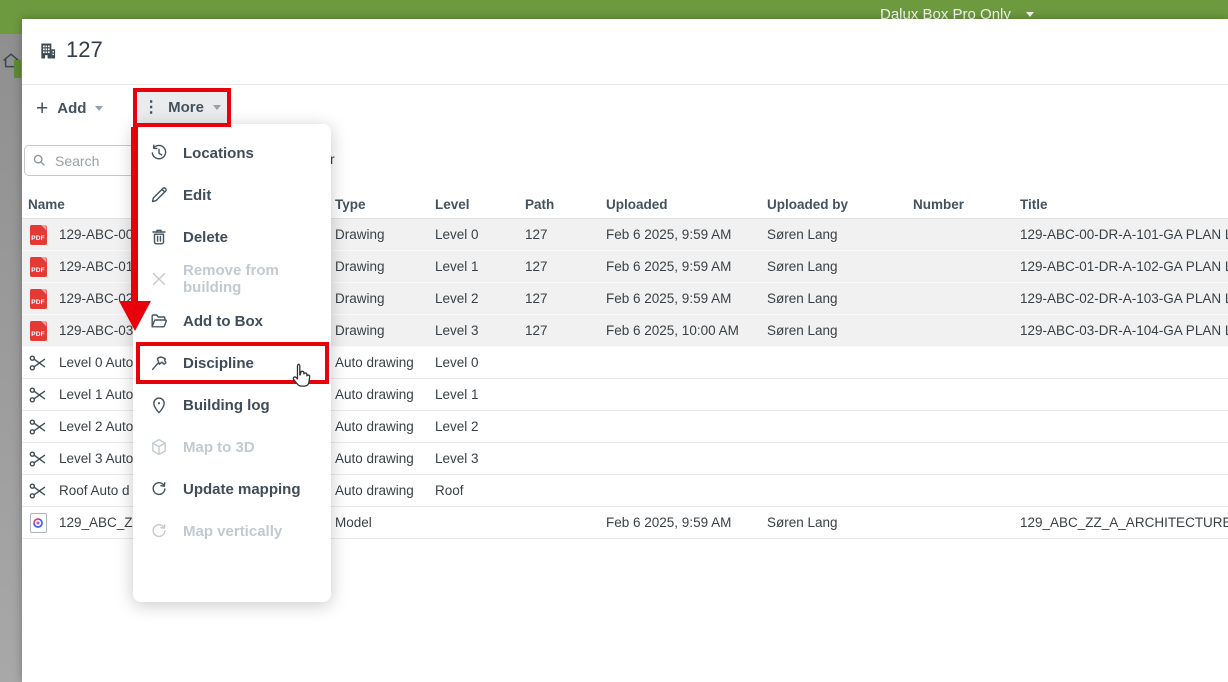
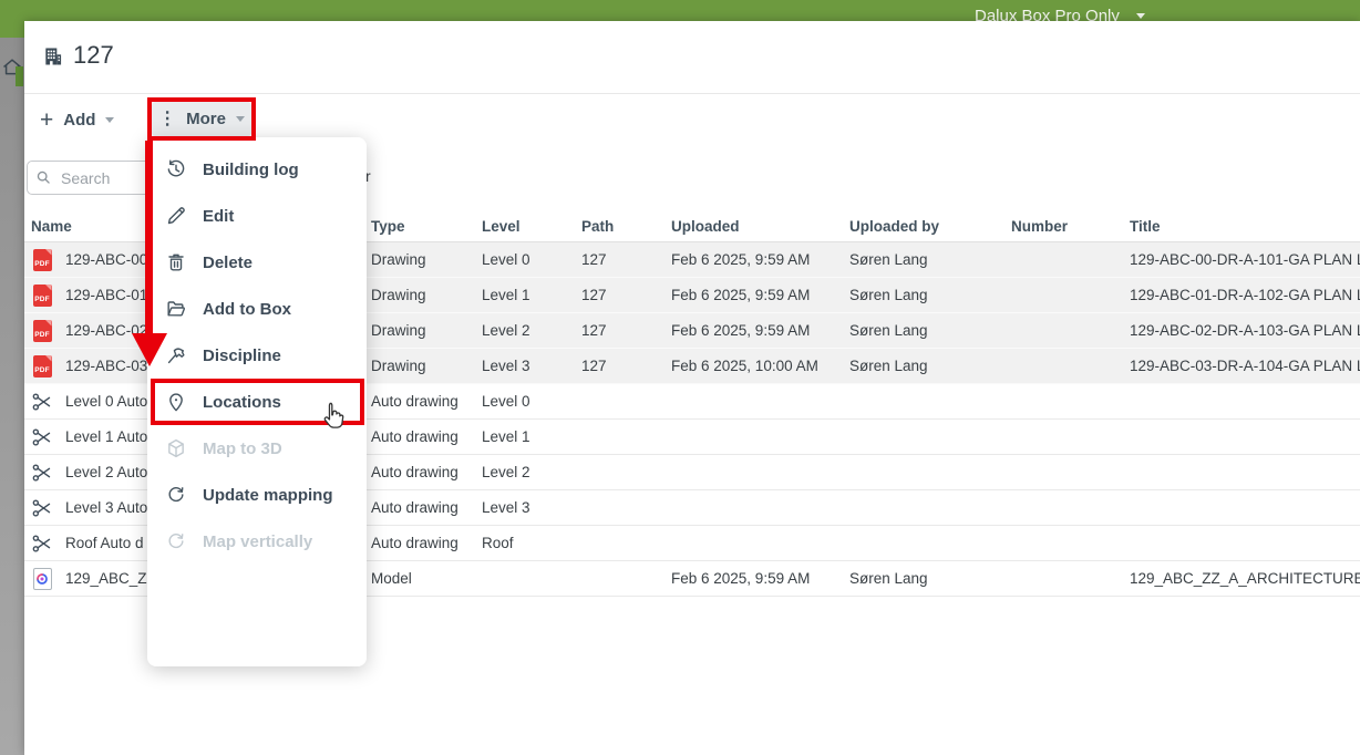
  Dalux Box Pro Only
  127
  +
  Add
  ⋮
  More
  Search
  r
  Name
  Type
  Level
  Path
  Uploaded
  Uploaded by
  Number
  Title
  129-ABC-00
  Drawing
  Level 0
  127
  Feb 6 2025, 9:59 AM
  Søren Lang
  129-ABC-00-DR-A-101-GA PLAN
  129-ABC-01
  Drawing
  Level 1
  127
  Feb 6 2025, 9:59 AM
  Søren Lang
  129-ABC-01-DR-A-102-GA PLAN
  129-ABC-02
  Drawing
  Level 2
  127
  Feb 6 2025, 9:59 AM
  Søren Lang
  129-ABC-02-DR-A-103-GA PLAN
  129-ABC-03
  Drawing
  Level 3
  127
  Feb 6 2025, 10:00 AM
  Søren Lang
  129-ABC-03-DR-A-104-GA PLAN
  Level 0 Auto
  Auto drawing
  Level 0
  Level 1 Auto
  Auto drawing
  Level 1
  Level 2 Auto
  Auto drawing
  Level 2
  Level 3 Auto
  Auto drawing
  Level 3
  Roof Auto d
  Auto drawing
  Roof
  129_ABC_Z
  Model
  Feb 6 2025, 9:59 AM
  Søren Lang
  129_ABC_ZZ_A_ARCHITECTURE
- Locations
+ Building log
  Edit
  Delete
- Remove from building
  Add to Box
  Discipline
- Building log
+ Locations
  Map to 3D
  Update mapping
  Map vertically
